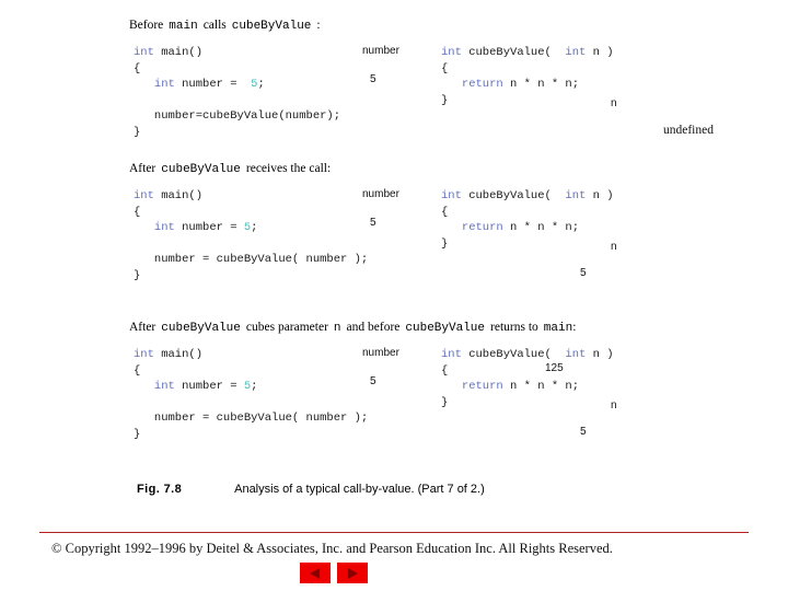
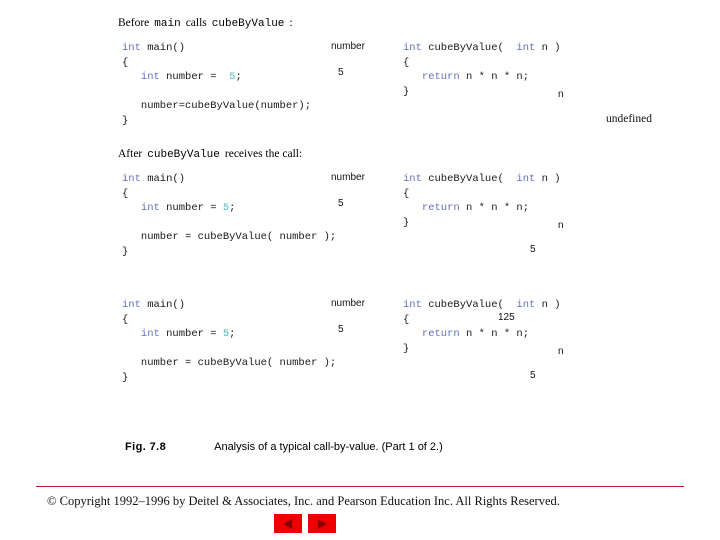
  Before main calls cubeByValue :
  int main()
  {
  int number = 5;
  number=cubeByValue(number);
  }
  int cubeByValue( int n )
  {
  return n * n * n;
  }
  number
  5
  n
  undefined
  After cubeByValue receives the call:
  int main()
  {
  int number = 5;
  number = cubeByValue( number );
  }
  int cubeByValue( int n )
  {
  return n * n * n;
  }
  number
  5
  n
  5
- After cubeByValue cubes parameter n and before cubeByValue returns to main:
  int main()
  {
  int number = 5;
  number = cubeByValue( number );
  }
  int cubeByValue( int n )
  {
  return n * n * n;
  }
  number
  5
  n
  5
  125
- Fig. 7.8 Analysis of a typical call-by-value. (Part 7 of 2.)
+ Fig. 7.8 Analysis of a typical call-by-value. (Part 1 of 2.)
  © Copyright 1992–1996 by Deitel & Associates, Inc. and Pearson Education Inc. All Rights Reserved.
